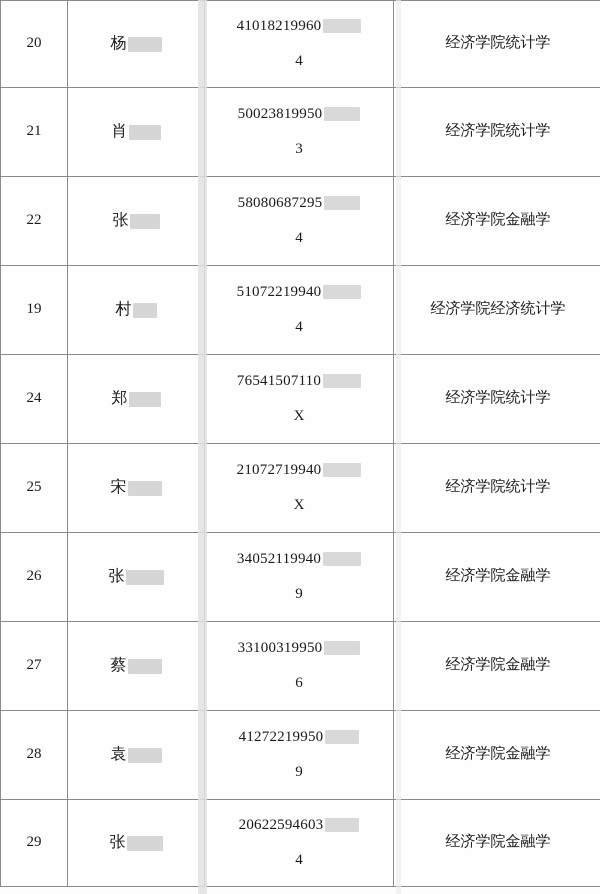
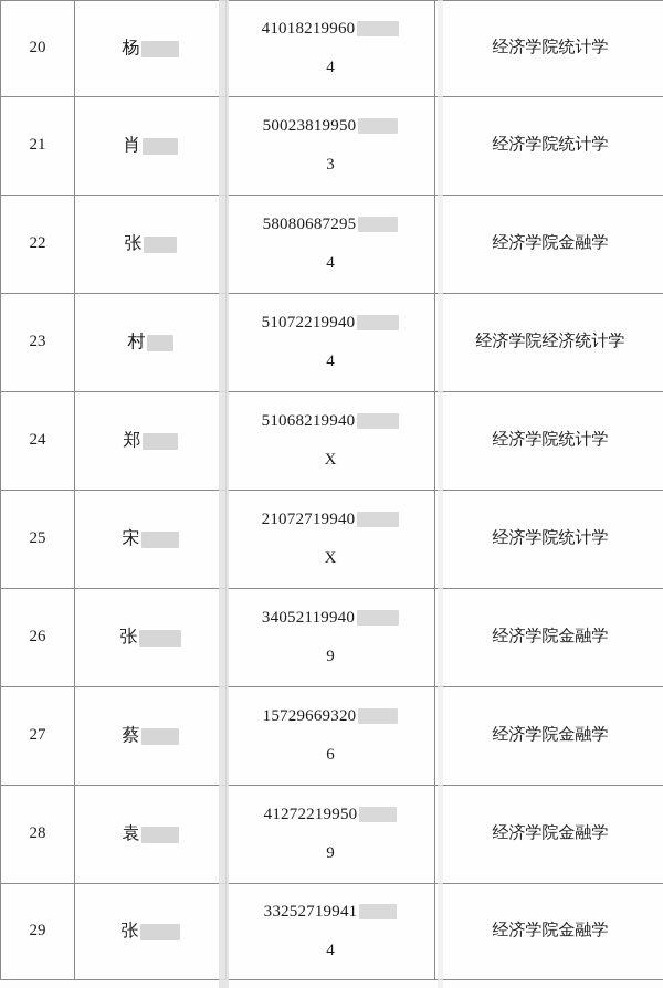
  20	杨	410182199604	经济学院统计学
  21	肖	500238199503	经济学院统计学
  22	张	580806872954	经济学院金融学
- 19	村	510722199404	经济学院经济统计学
+ 23	村	510722199404	经济学院经济统计学
- 24	郑	76541507110X	经济学院统计学
+ 24	郑	51068219940X	经济学院统计学
  25	宋	21072719940X	经济学院统计学
  26	张	340521199409	经济学院金融学
- 27	蔡	331003199506	经济学院金融学
+ 27	蔡	157296693206	经济学院金融学
  28	袁	412722199509	经济学院金融学
- 29	张	206225946034	经济学院金融学
+ 29	张	332527199414	经济学院金融学
